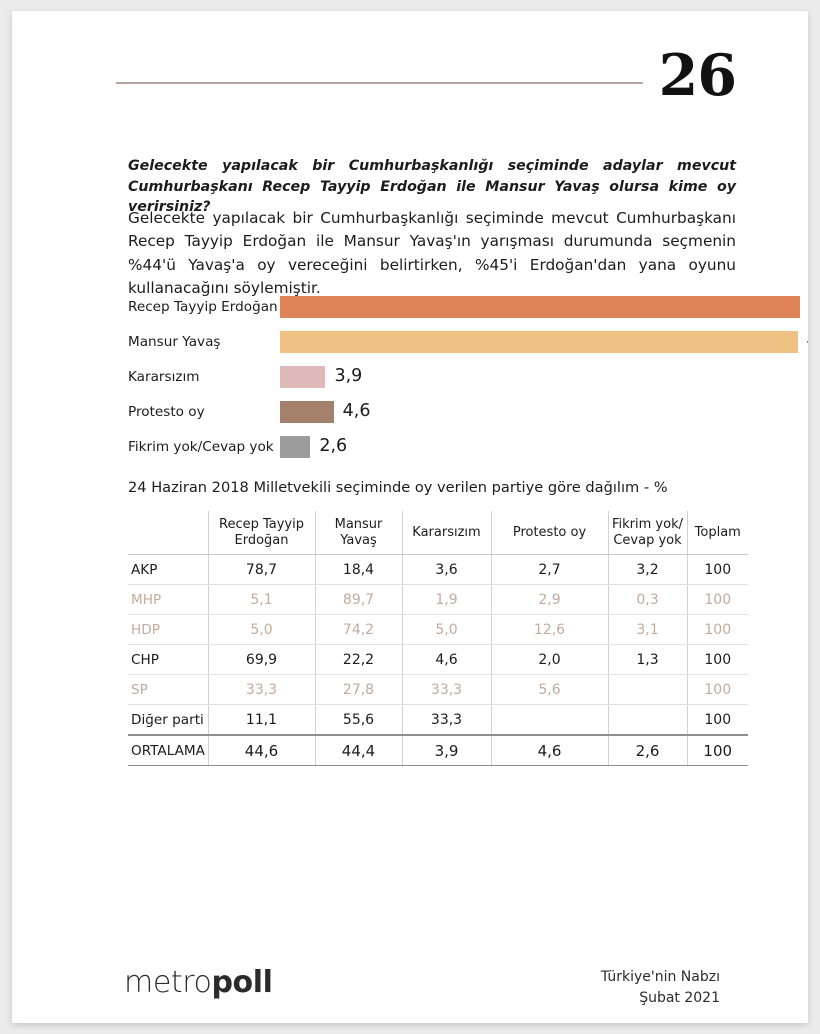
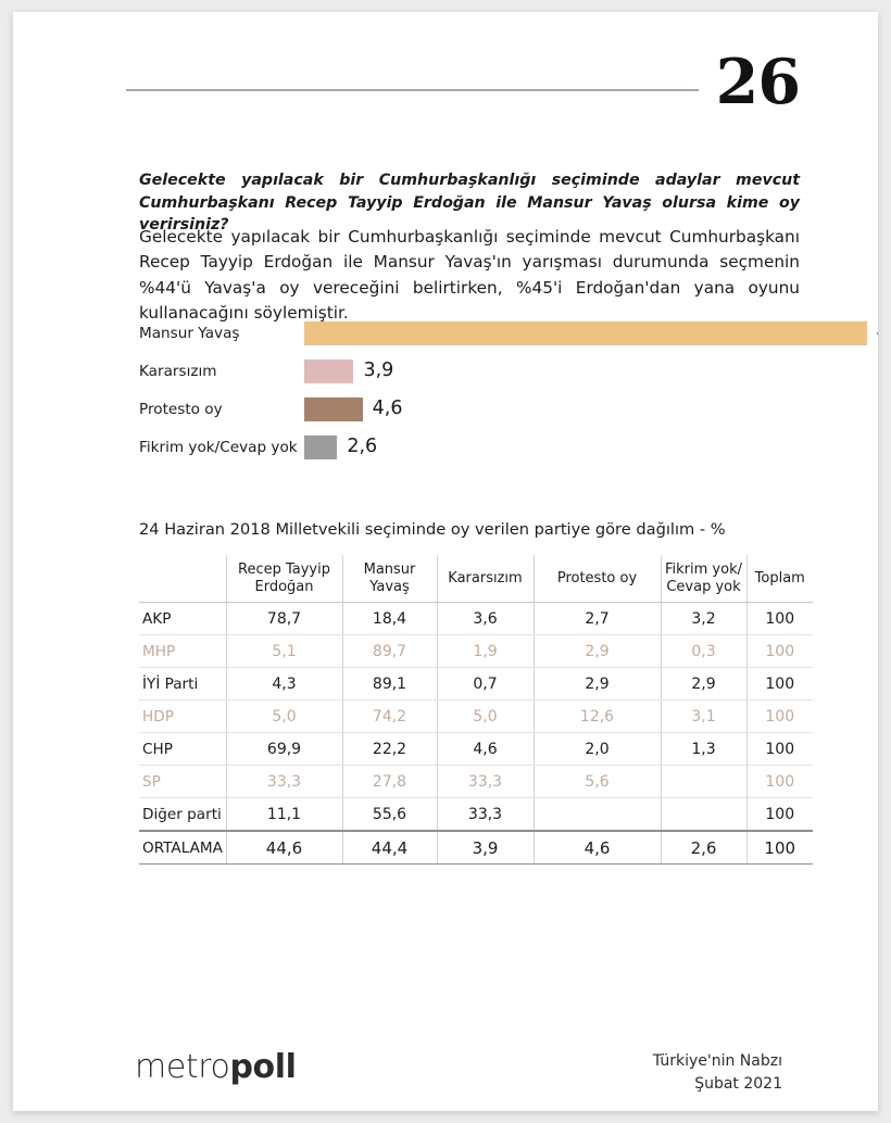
  26
  Gelecekte yapılacak bir Cumhurbaşkanlığı seçiminde adaylar mevcut Cumhurbaşkanı Recep Tayyip Erdoğan ile Mansur Yavaş olursa kime oy verirsiniz?
  Gelecekte yapılacak bir Cumhurbaşkanlığı seçiminde mevcut Cumhurbaşkanı Recep Tayyip Erdoğan ile Mansur Yavaş'ın yarışması durumunda seçmenin %44'ü Yavaş'a oy vereceğini belirtirken, %45'i Erdoğan'dan yana oyunu kullanacağını söylemiştir.
- Recep Tayyip Erdoğan
  Mansur Yavaş
  Kararsızım
  3,9
  Protesto oy
  4,6
  Fikrim yok/Cevap yok
  2,6
  24 Haziran 2018 Milletvekili seçiminde oy verilen partiye göre dağılım - %
  	Recep TayyipErdoğan	MansurYavaş	Kararsızım	Protesto oy	Fikrim yok/Cevap yok	Toplam
  AKP	78,7	18,4	3,6	2,7	3,2	100
  MHP	5,1	89,7	1,9	2,9	0,3	100
+ İYİ Parti	4,3	89,1	0,7	2,9	2,9	100
  HDP	5,0	74,2	5,0	12,6	3,1	100
  CHP	69,9	22,2	4,6	2,0	1,3	100
  SP	33,3	27,8	33,3	5,6		100
  Diğer parti	11,1	55,6	33,3			100
  ORTALAMA	44,6	44,4	3,9	4,6	2,6	100
  metropoll
  Türkiye'nin Nabzı
  Şubat 2021
